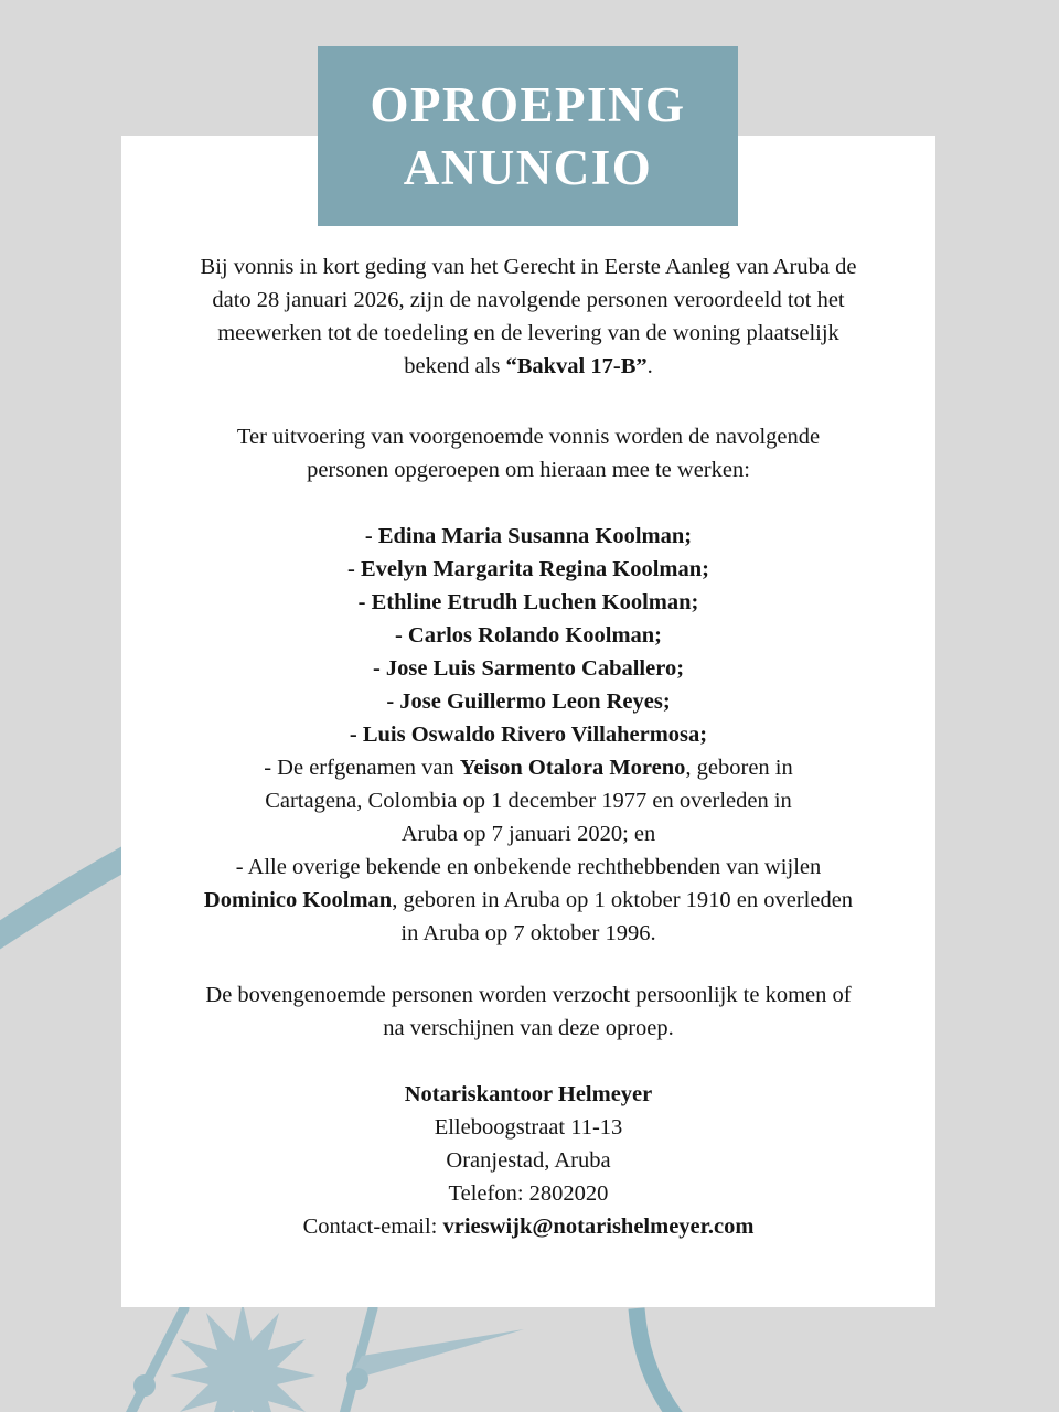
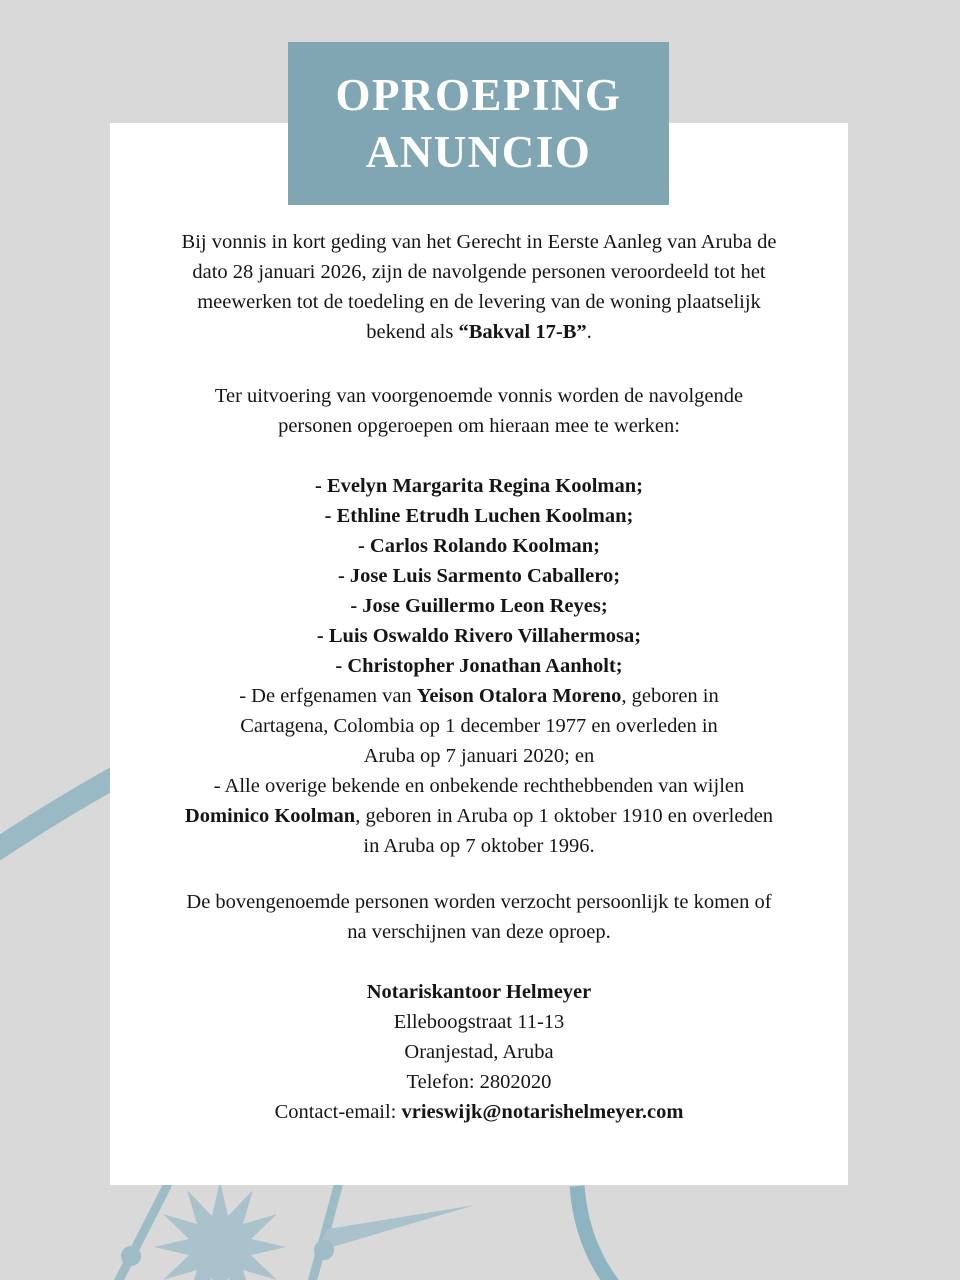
  Bij vonnis in kort geding van het Gerecht in Eerste Aanleg van Aruba de
  dato 28 januari 2026, zijn de navolgende personen veroordeeld tot het
  meewerken tot de toedeling en de levering van de woning plaatselijk
  bekend als “Bakval 17-B”.
  Ter uitvoering van voorgenoemde vonnis worden de navolgende
  personen opgeroepen om hieraan mee te werken:
- - Edina Maria Susanna Koolman;
  - Evelyn Margarita Regina Koolman;
  - Ethline Etrudh Luchen Koolman;
  - Carlos Rolando Koolman;
  - Jose Luis Sarmento Caballero;
  - Jose Guillermo Leon Reyes;
  - Luis Oswaldo Rivero Villahermosa;
+ - Christopher Jonathan Aanholt;
  - De erfgenamen van Yeison Otalora Moreno, geboren in
  Cartagena, Colombia op 1 december 1977 en overleden in
  Aruba op 7 januari 2020; en
  - Alle overige bekende en onbekende rechthebbenden van wijlen
  Dominico Koolman, geboren in Aruba op 1 oktober 1910 en overleden
  in Aruba op 7 oktober 1996.
  De bovengenoemde personen worden verzocht persoonlijk te komen of
  na verschijnen van deze oproep.
  Notariskantoor Helmeyer
  Elleboogstraat 11-13
  Oranjestad, Aruba
  Telefon: 2802020
  Contact-email: vrieswijk@notarishelmeyer.com
  OPROEPING
  ANUNCIO
